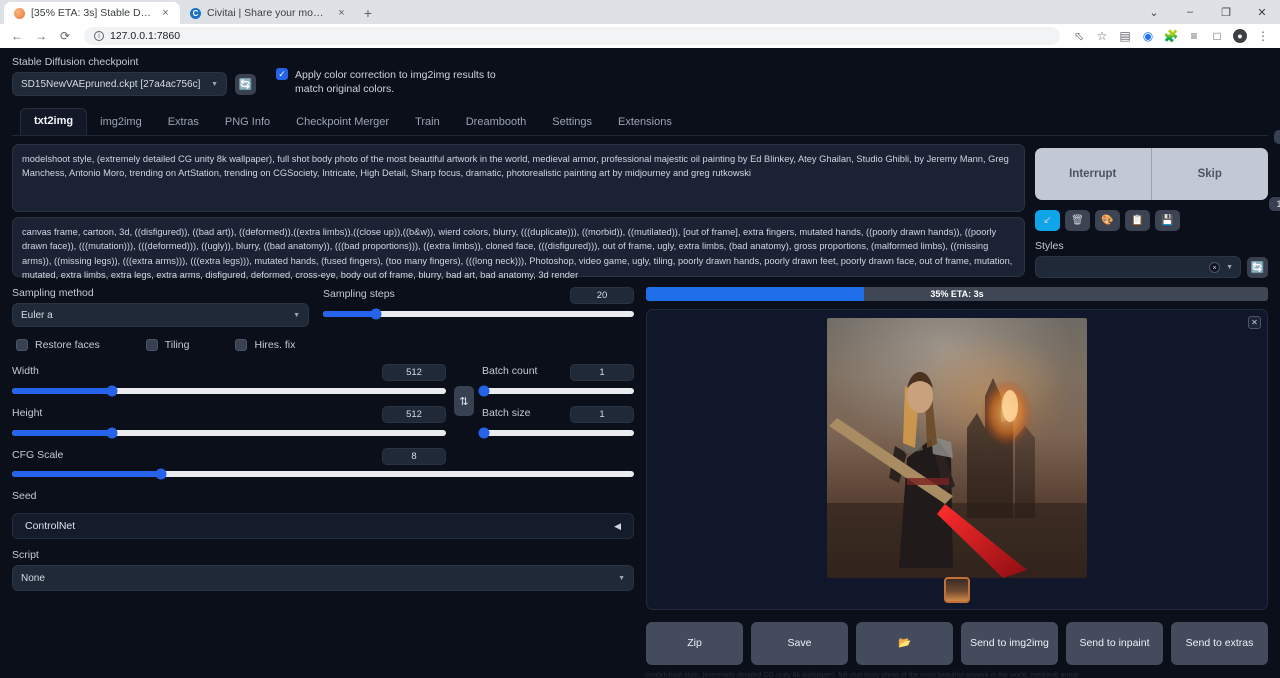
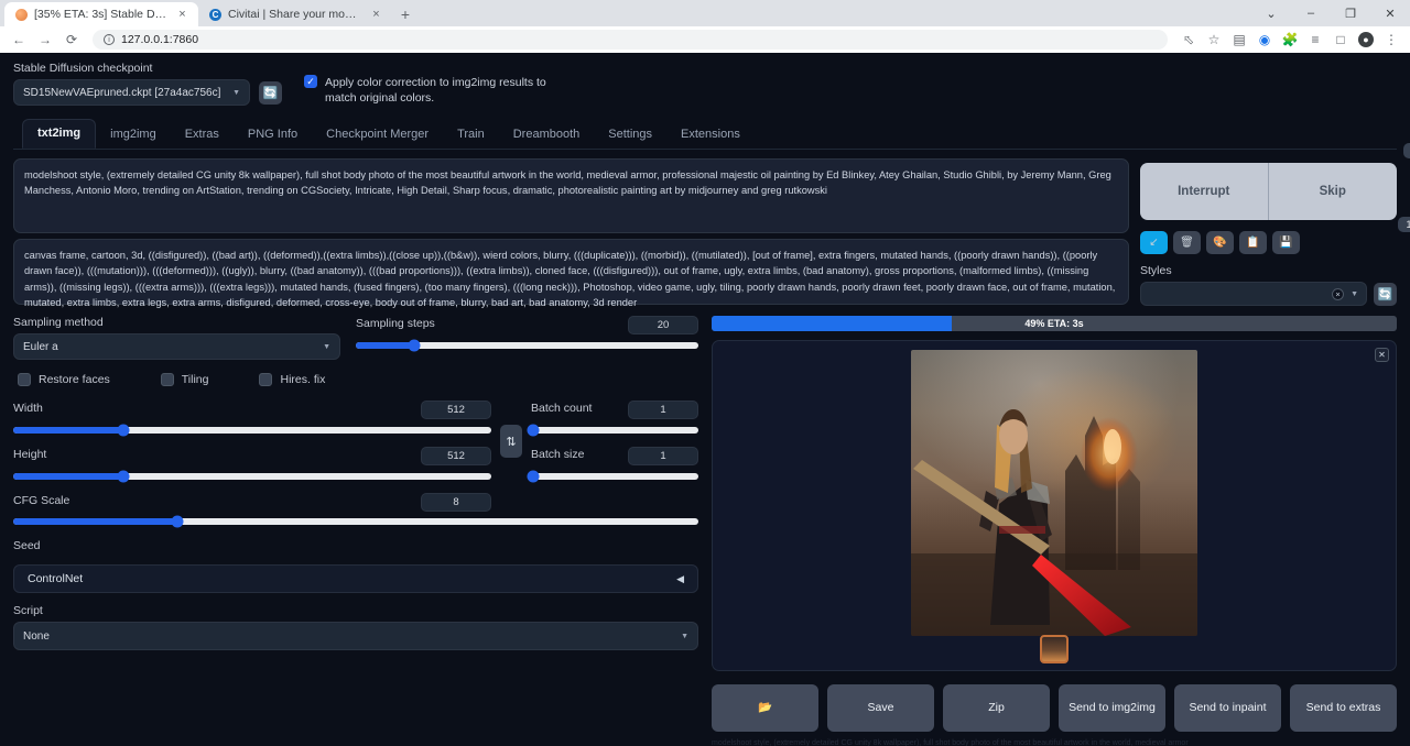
  [35% ETA: 3s] Stable Diffu
  ×
  C
  Civitai | Share your model
  ×
  +
  ⌄
  –
  ❐
  ✕
  ←
  →
  ⟳
  127.0.0.1:7860
  ⬁
  ☆
  ▤
  ◉
  🧩
  ≡
  □
  ●
  ⋮
  Stable Diffusion checkpoint
  SD15NewVAEpruned.ckpt [27a4ac756c]
  🔄
  ✓
  Apply color correction to img2img results to match original colors.
  txt2img
  img2img
  Extras
  PNG Info
  Checkpoint Merger
  Train
  Dreambooth
  Settings
  Extensions
  modelshoot style, (extremely detailed CG unity 8k wallpaper), full shot body photo of the most beautiful artwork in the world, medieval armor, professional majestic oil painting by Ed Blinkey, Atey Ghailan, Studio Ghibli, by Jeremy Mann, Greg Manchess, Antonio Moro, trending on ArtStation, trending on CGSociety, Intricate, High Detail, Sharp focus, dramatic, photorealistic painting art by midjourney and greg rutkowski
  canvas frame, cartoon, 3d, ((disfigured)), ((bad art)), ((deformed)),((extra limbs)),((close up)),((b&w)), wierd colors, blurry, (((duplicate))), ((morbid)), ((mutilated)), [out of frame], extra fingers, mutated hands, ((poorly drawn hands)), ((poorly drawn face)), (((mutation))), (((deformed))), ((ugly)), blurry, ((bad anatomy)), (((bad proportions))), ((extra limbs)), cloned face, (((disfigured))), out of frame, ugly, extra limbs, (bad anatomy), gross proportions, (malformed limbs), ((missing arms)), ((missing legs)), (((extra arms))), (((extra legs))), mutated hands, (fused fingers), (too many fingers), (((long neck))), Photoshop, video game, ugly, tiling, poorly drawn hands, poorly drawn feet, poorly drawn face, out of frame, mutation, mutated, extra limbs, extra legs, extra arms, disfigured, deformed, cross-eye, body out of frame, blurry, bad art, bad anatomy, 3d render
  Interrupt
  Skip
  ↙
  🗑
  🎨
  📋
  💾
  Styles
  ×
  🔄
  Sampling method
  Euler a
  Sampling steps
  20
  Restore faces
  Tiling
  Hires. fix
  Width
  512
  Height
  512
  CFG Scale
  8
  ⇅
  Batch count
  1
  Batch size
  1
  Seed
  ControlNet
  ◀
  Script
  None
- 35% ETA: 3s
+ 49% ETA: 3s
  ✕
- Zip
+ 📂
  Save
- 📂
+ Zip
  Send to img2img
  Send to inpaint
  Send to extras
